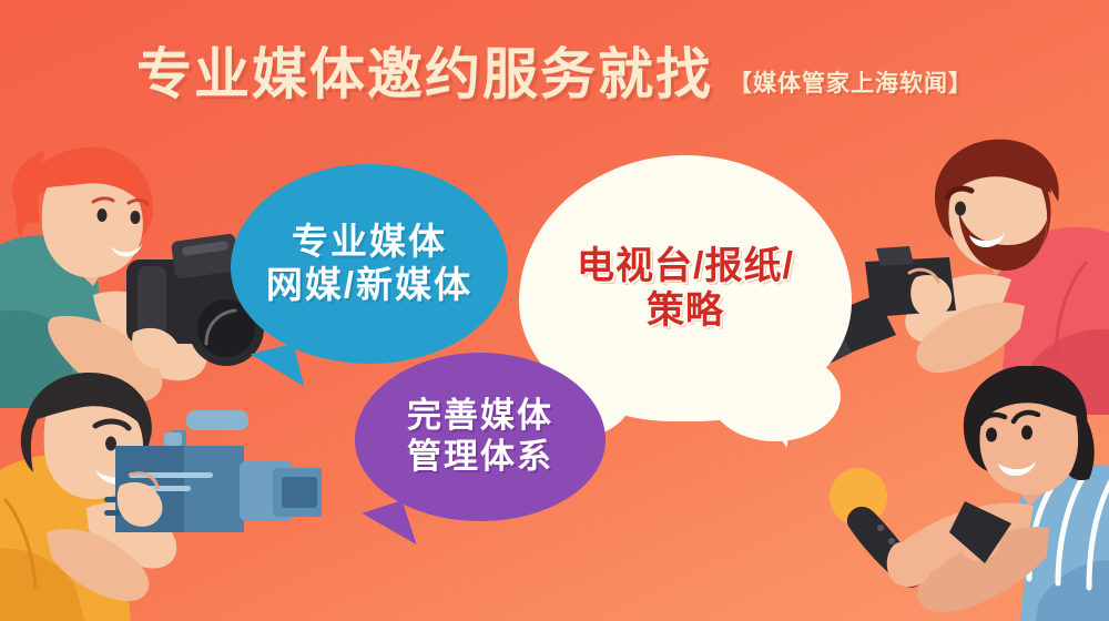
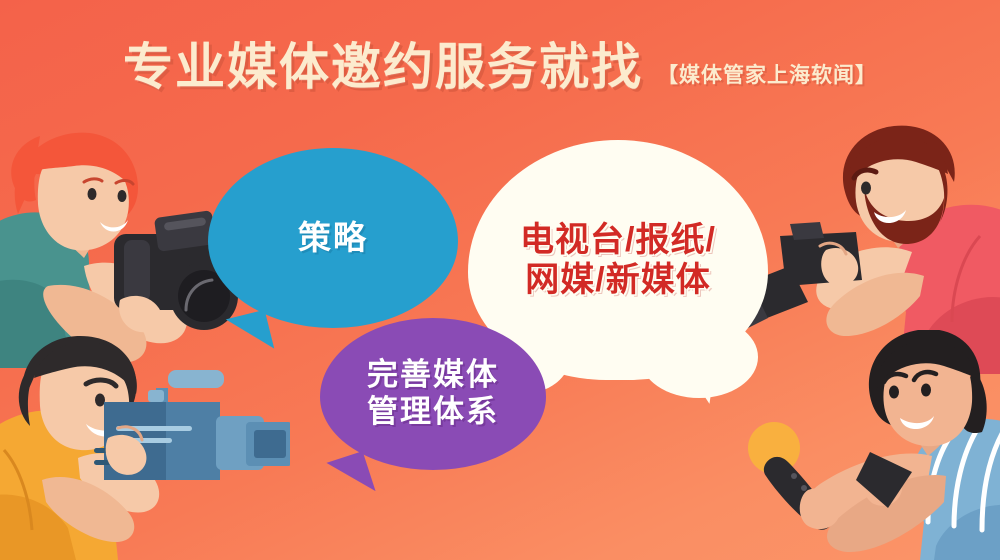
  专业媒体邀约服务就找
  【媒体管家上海软闻】
- 专业媒体
- 网媒/新媒体
+ 策略
  电视台/报纸/
- 策略
+ 网媒/新媒体
  完善媒体
  管理体系
